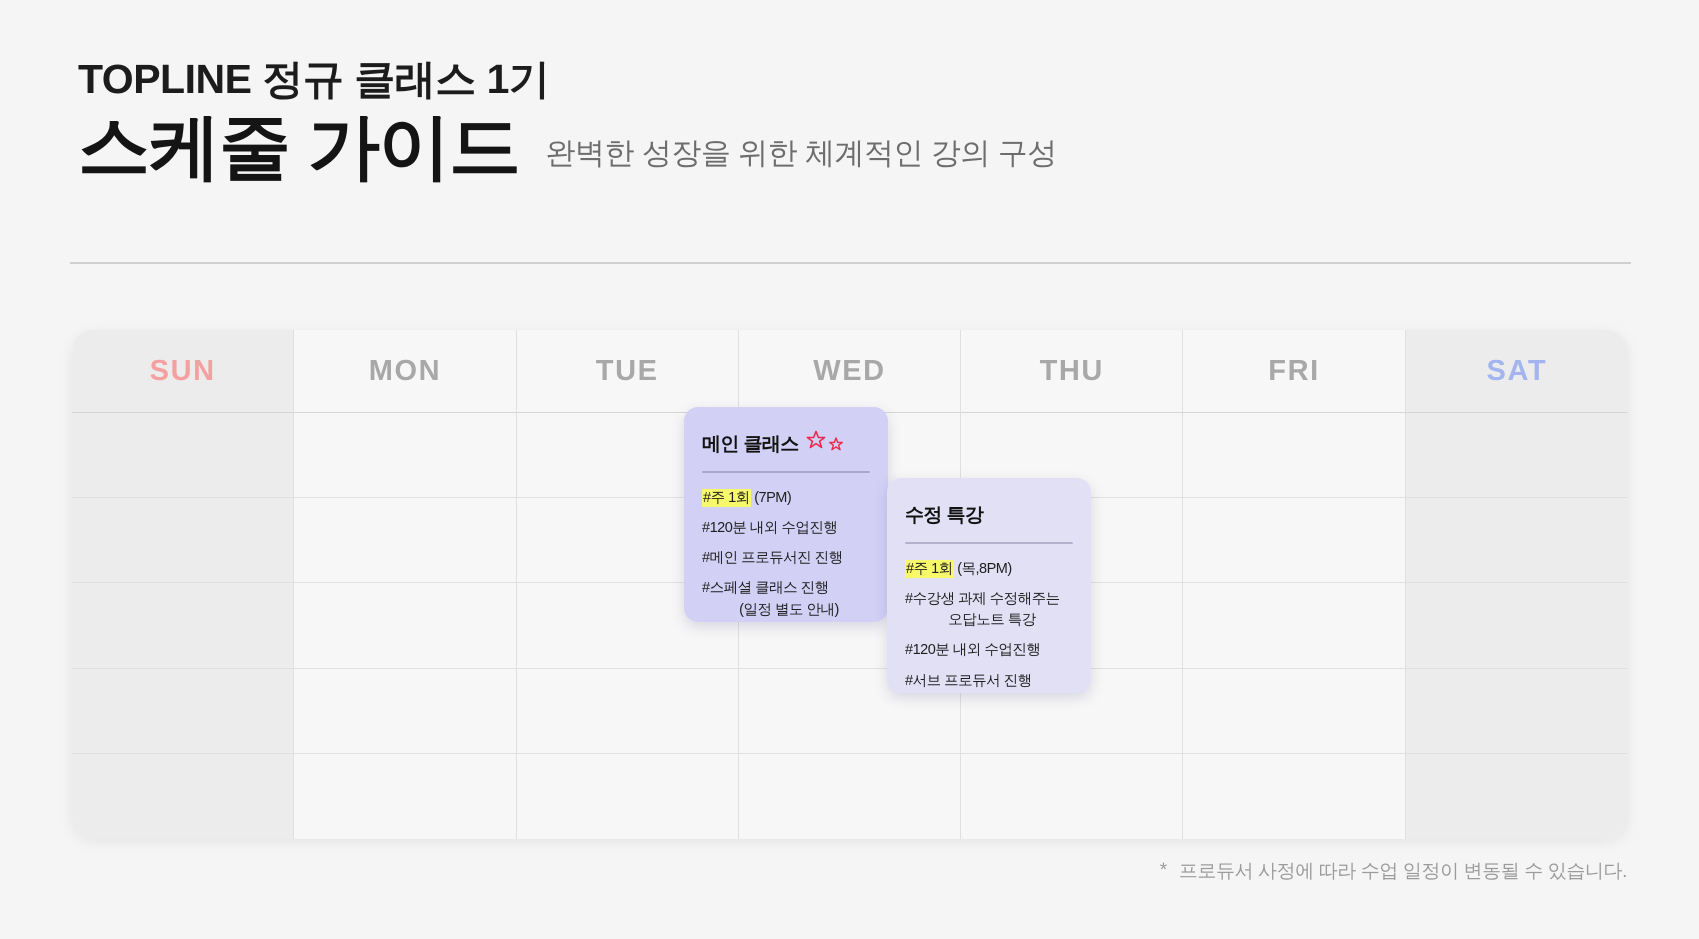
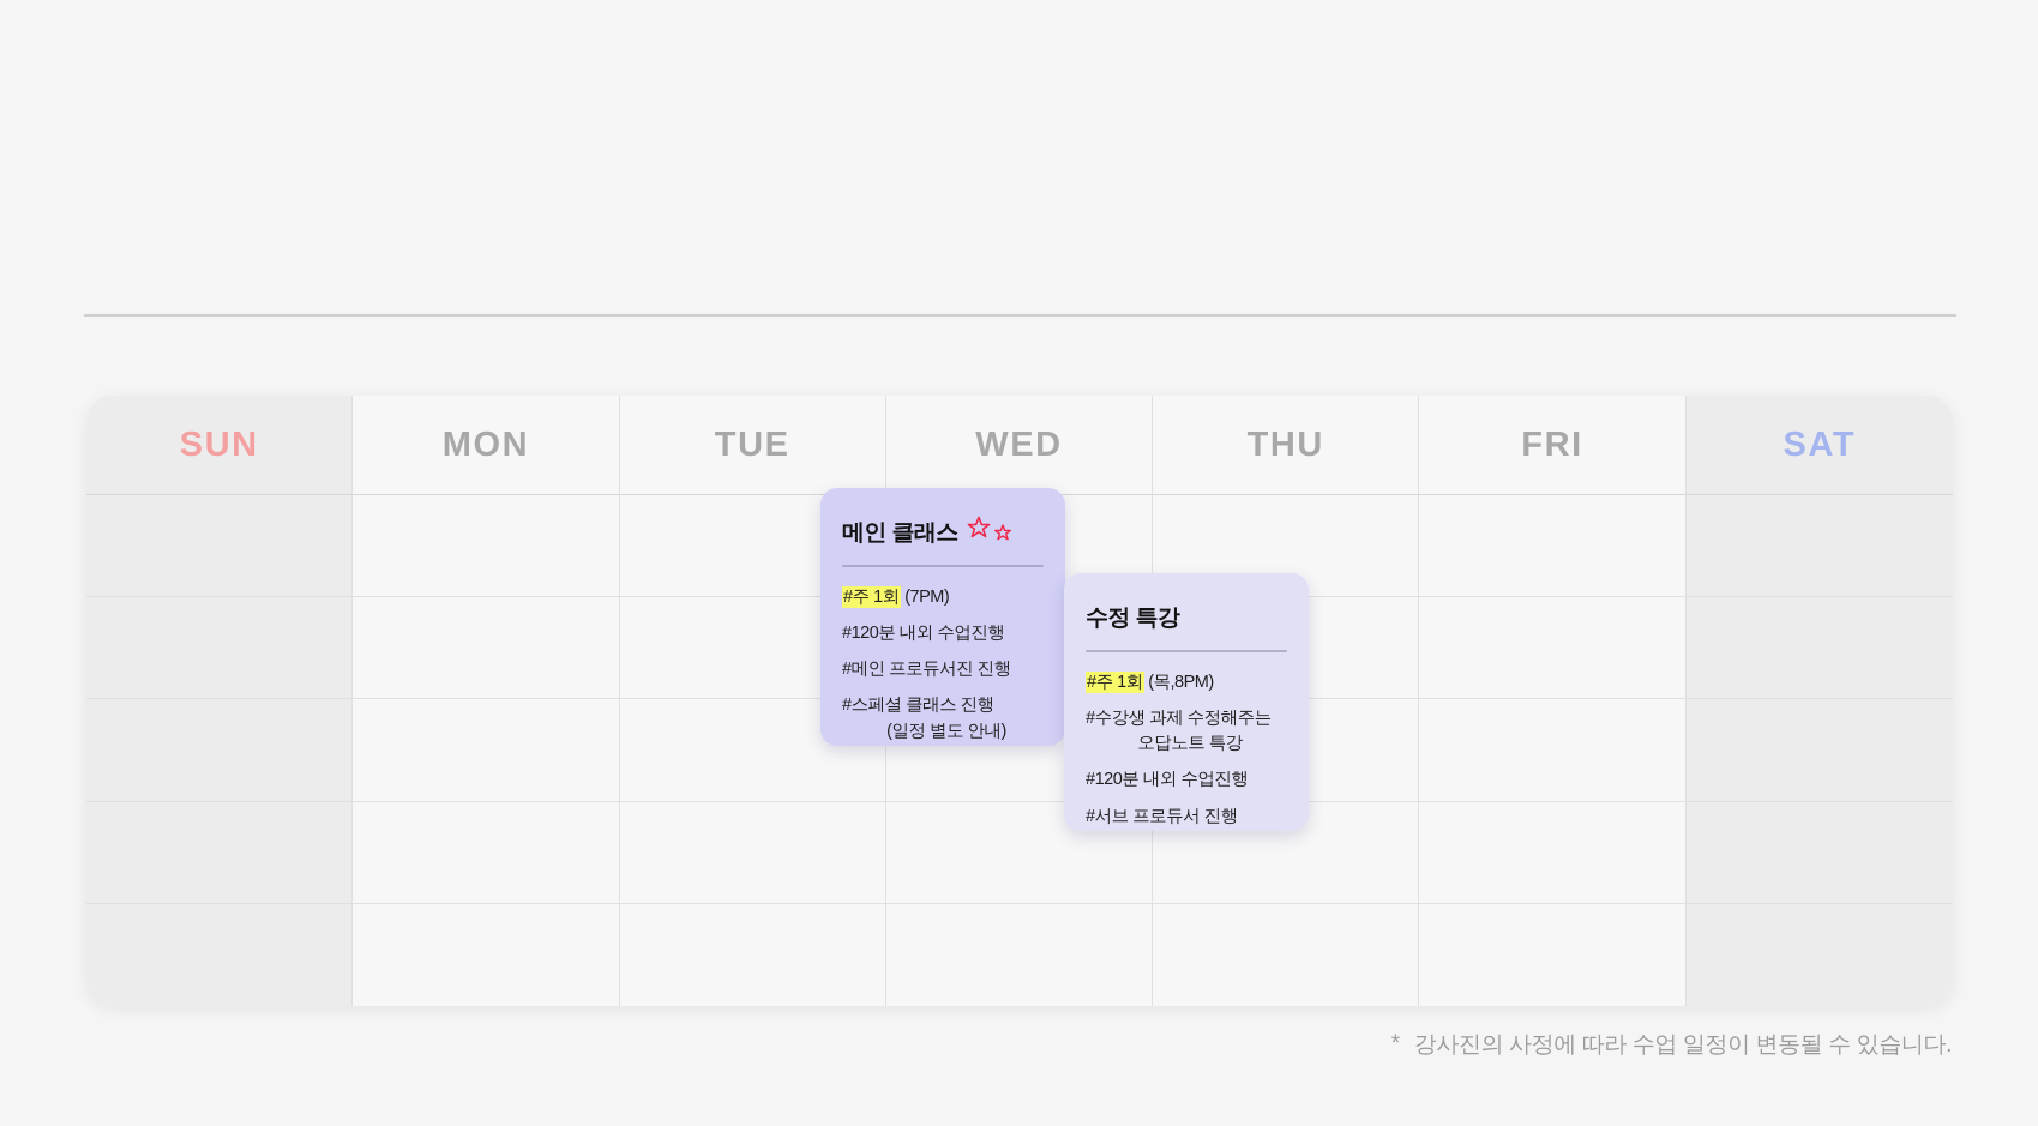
- TOPLINE 정규 클래스 1기
- 스케줄 가이드
- 완벽한 성장을 위한 체계적인 강의 구성
  SUN
  MON
  TUE
  WED
  THU
  FRI
  SAT
  메인 클래스
  #주 1회 (7PM)
  #120분 내외 수업진행
  #메인 프로듀서진 진행
  #스페셜 클래스 진행
  (일정 별도 안내)
  수정 특강
  #주 1회 (목,8PM)
  #수강생 과제 수정해주는
  오답노트 특강
  #120분 내외 수업진행
  #서브 프로듀서 진행
  *
- 프로듀서 사정에 따라 수업 일정이 변동될 수 있습니다.
+ 강사진의 사정에 따라 수업 일정이 변동될 수 있습니다.
